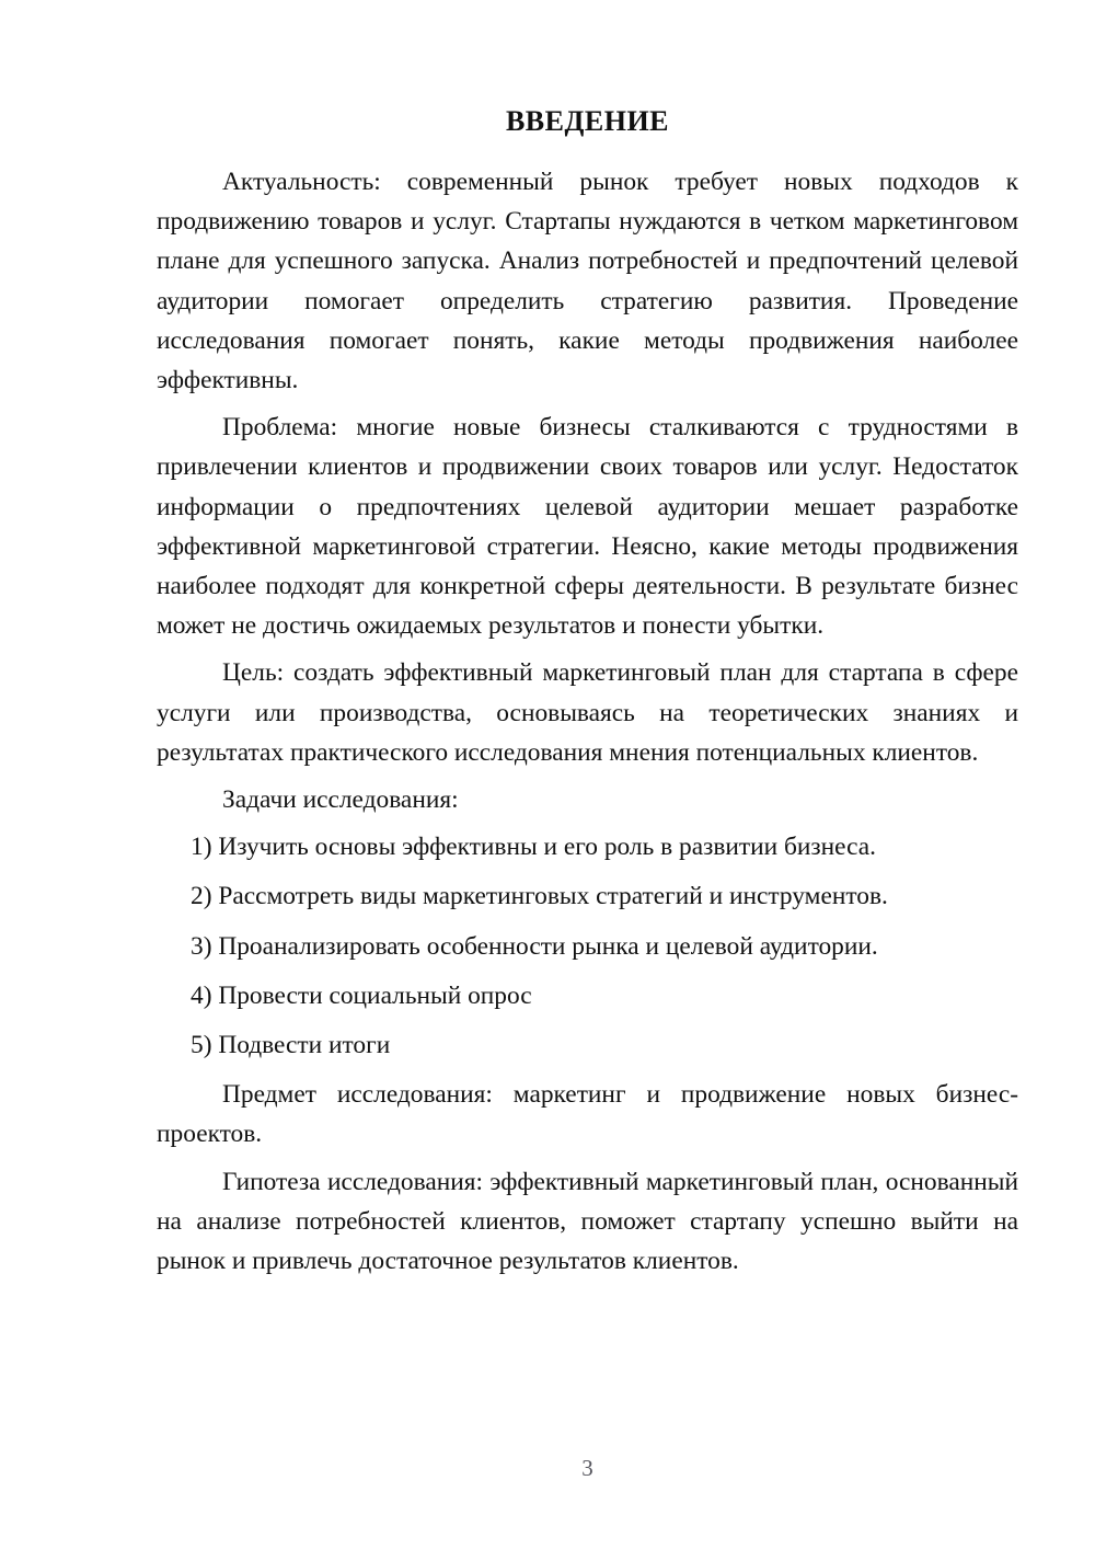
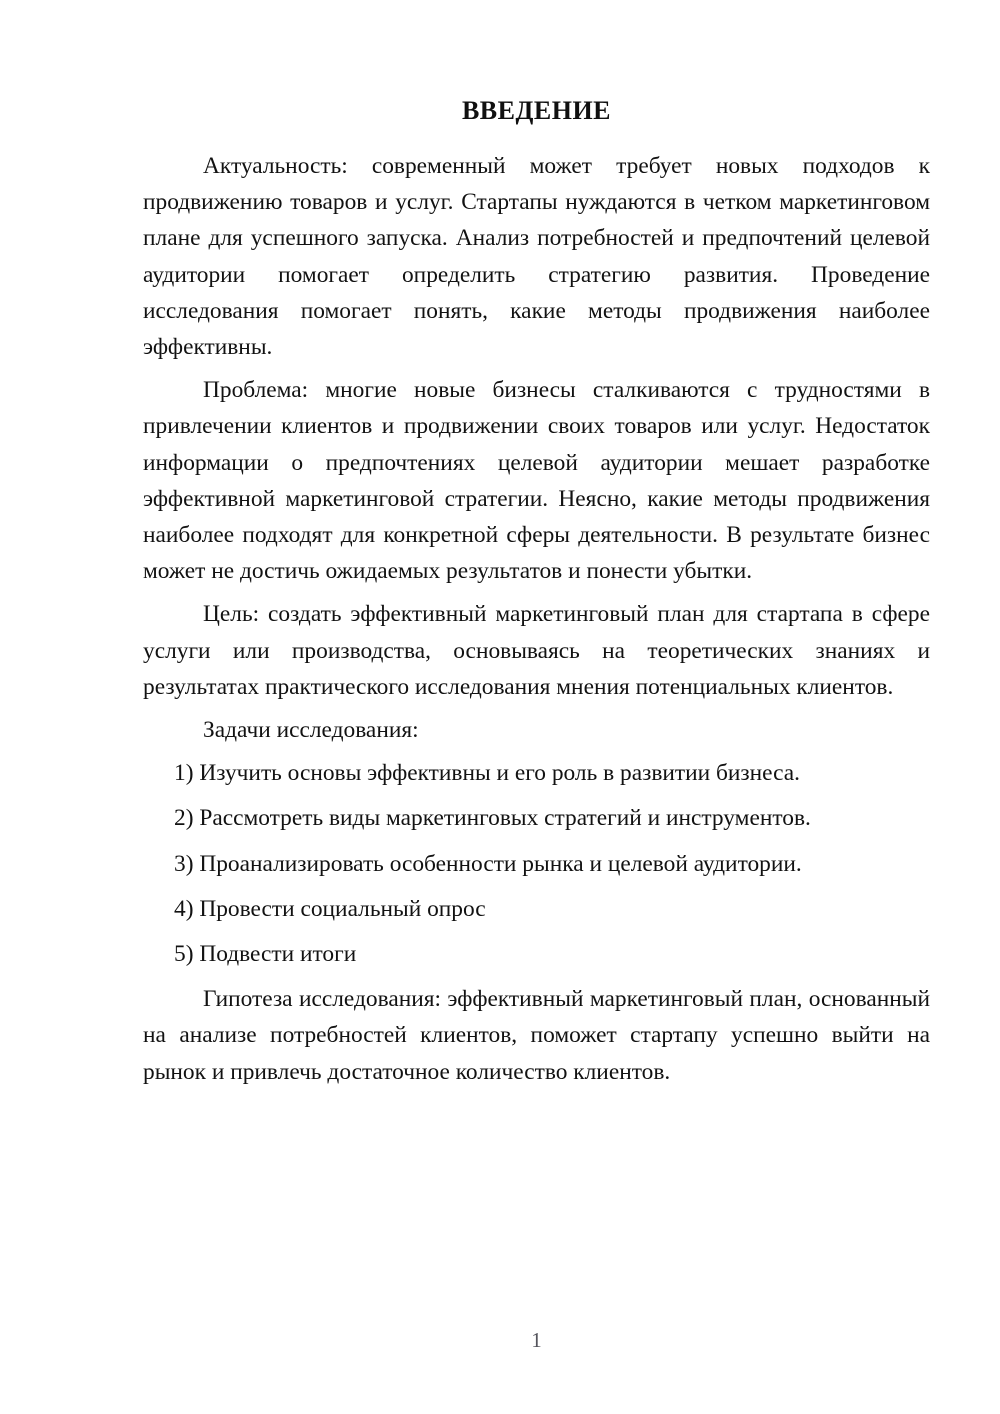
  ВВЕДЕНИЕ
- Актуальность: современный рынок требует новых подходов к продвижению товаров и услуг. Стартапы нуждаются в четком маркетинговом плане для успешного запуска. Анализ потребностей и предпочтений целевой аудитории помогает определить стратегию развития. Проведение исследования помогает понять, какие методы продвижения наиболее эффективны.
+ Актуальность: современный может требует новых подходов к продвижению товаров и услуг. Стартапы нуждаются в четком маркетинговом плане для успешного запуска. Анализ потребностей и предпочтений целевой аудитории помогает определить стратегию развития. Проведение исследования помогает понять, какие методы продвижения наиболее эффективны.
  Проблема: многие новые бизнесы сталкиваются с трудностями в привлечении клиентов и продвижении своих товаров или услуг. Недостаток информации о предпочтениях целевой аудитории мешает разработке эффективной маркетинговой стратегии. Неясно, какие методы продвижения наиболее подходят для конкретной сферы деятельности. В результате бизнес может не достичь ожидаемых результатов и понести убытки.
  Цель: создать эффективный маркетинговый план для стартапа в сфере услуги или производства, основываясь на теоретических знаниях и результатах практического исследования мнения потенциальных клиентов.
  Задачи исследования:
  1) Изучить основы эффективны и его роль в развитии бизнеса.
  2) Рассмотреть виды маркетинговых стратегий и инструментов.
  3) Проанализировать особенности рынка и целевой аудитории.
  4) Провести социальный опрос
  5) Подвести итоги
- Предмет исследования: маркетинг и продвижение новых бизнес-проектов.
- Гипотеза исследования: эффективный маркетинговый план, основанный на анализе потребностей клиентов, поможет стартапу успешно выйти на рынок и привлечь достаточное результатов клиентов.
+ Гипотеза исследования: эффективный маркетинговый план, основанный на анализе потребностей клиентов, поможет стартапу успешно выйти на рынок и привлечь достаточное количество клиентов.
- 3
+ 1
